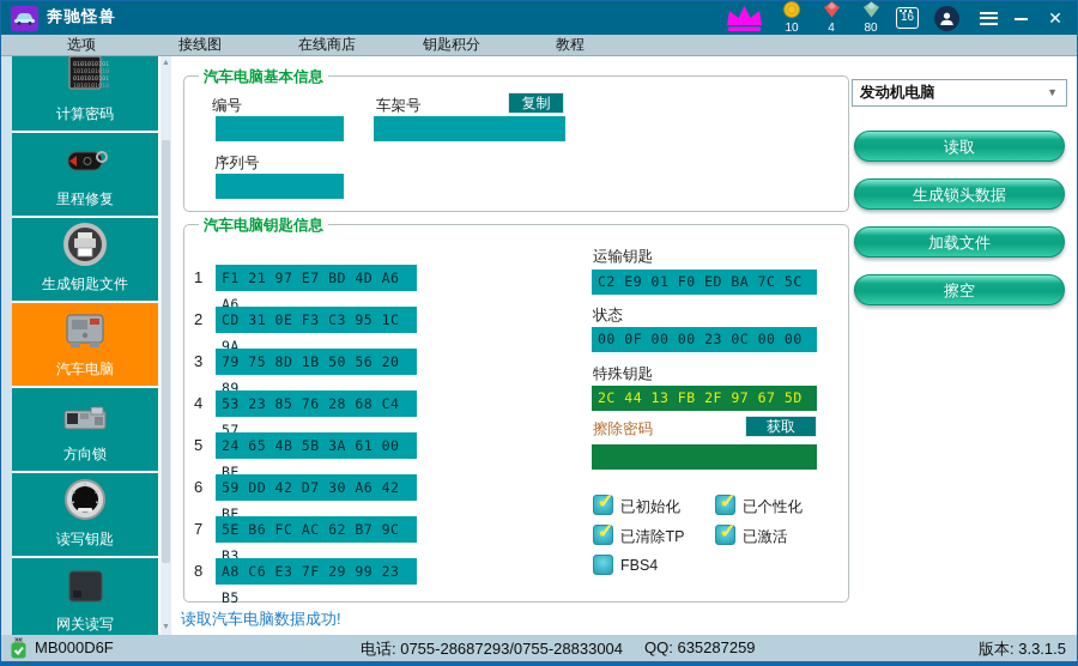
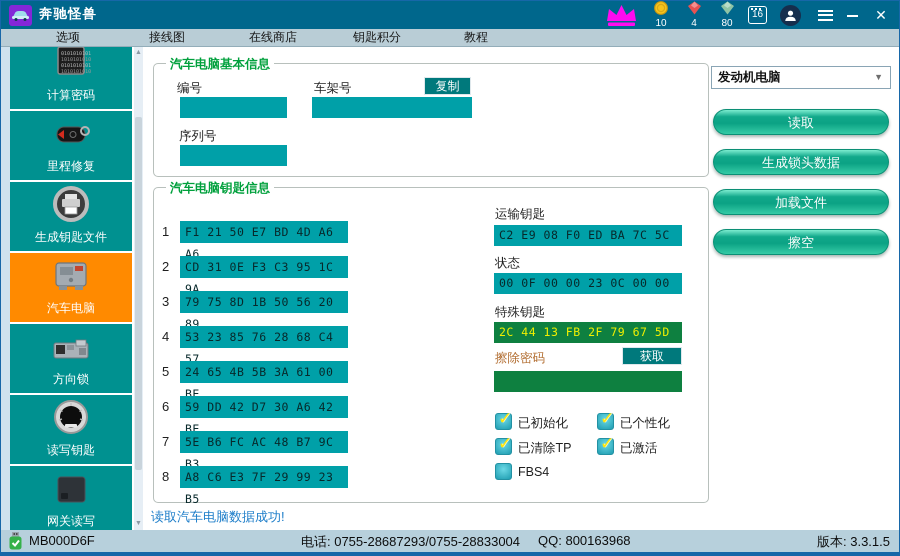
  奔驰怪兽
  10
  4
  80
  16
  ✕
  选项
  接线图
  在线商店
  钥匙积分
  教程
  计算密码
  里程修复
  生成钥匙文件
  汽车电脑
  方向锁
  读写钥匙
  网关读写
  汽车电脑基本信息
  编号
  车架号
  复制
  序列号
  汽车电脑钥匙信息
  1
- F1 21 97 E7 BD 4D A6 A6
+ F1 21 50 E7 BD 4D A6 A6
  2
  CD 31 0E F3 C3 95 1C 9A
  3
  79 75 8D 1B 50 56 20 89
  4
  53 23 85 76 28 68 C4 57
  5
  24 65 4B 5B 3A 61 00 BE
  6
  59 DD 42 D7 30 A6 42 BE
  7
- 5E B6 FC AC 62 B7 9C B3
+ 5E B6 FC AC 48 B7 9C B3
  8
  A8 C6 E3 7F 29 99 23 B5
  运输钥匙
- C2 E9 01 F0 ED BA 7C 5C
+ C2 E9 08 F0 ED BA 7C 5C
  状态
  00 0F 00 00 23 0C 00 00
  特殊钥匙
- 2C 44 13 FB 2F 97 67 5D
+ 2C 44 13 FB 2F 79 67 5D
  擦除密码
  获取
  已初始化
  已个性化
  已清除TP
  已激活
  FBS4
  读取汽车电脑数据成功!
  发动机电脑
  ▼
  读取
  生成锁头数据
  加载文件
  擦空
  MB000D6F
  电话: 0755-28687293/0755-28833004
- QQ: 635287259
+ QQ: 800163968
  版本: 3.3.1.5
